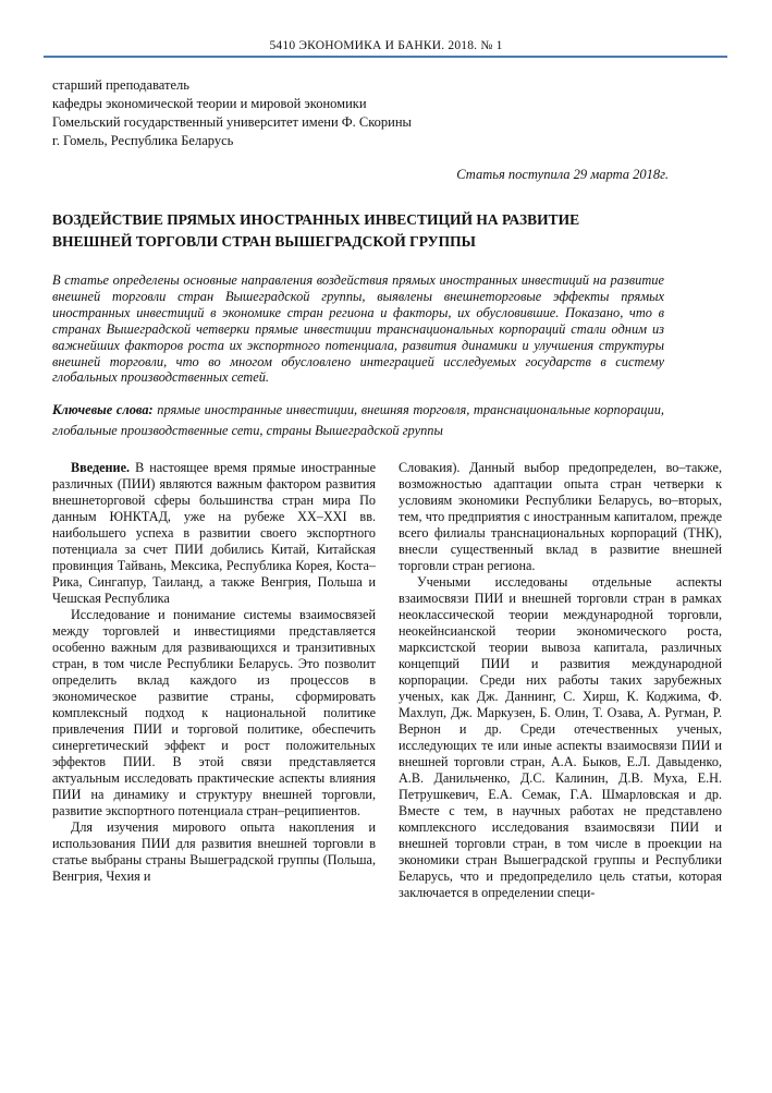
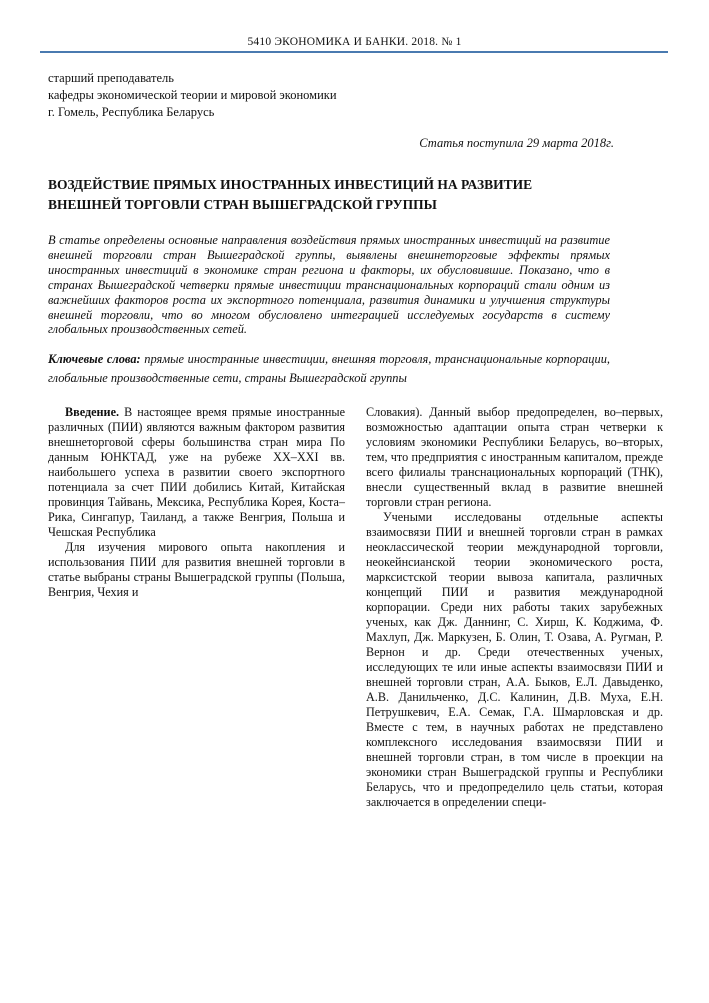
  5410 ЭКОНОМИКА И БАНКИ. 2018. № 1
  старший преподаватель
  кафедры экономической теории и мировой экономики
- Гомельский государственный университет имени Ф. Скорины
  г. Гомель, Республика Беларусь
  Статья поступила 29 марта 2018г.
  ВОЗДЕЙСТВИЕ ПРЯМЫХ ИНОСТРАННЫХ ИНВЕСТИЦИЙ НА РАЗВИТИЕ ВНЕШНЕЙ ТОРГОВЛИ СТРАН ВЫШЕГРАДСКОЙ ГРУППЫ
  В статье определены основные направления воздействия прямых иностранных инвестиций на развитие внешней торговли стран Вышеградской группы, выявлены внешнеторговые эффекты прямых иностранных инвестиций в экономике стран региона и факторы, их обусловившие. Показано, что в странах Вышеградской четверки прямые инвестиции транснациональных корпораций стали одним из важнейших факторов роста их экспортного потенциала, развития динамики и улучшения структуры внешней торговли, что во многом обусловлено интеграцией исследуемых государств в систему глобальных производственных сетей.
  Ключевые слова: прямые иностранные инвестиции, внешняя торговля, транснациональные корпорации, глобальные производственные сети, страны Вышеградской группы
  Введение. В настоящее время прямые иностранные различных (ПИИ) являются важным фактором развития внешнеторговой сферы большинства стран мира По данным ЮНКТАД, уже на рубеже XX–XXI вв. наибольшего успеха в развитии своего экспортного потенциала за счет ПИИ добились Китай, Китайская провинция Тайвань, Мексика, Республика Корея, Коста–Рика, Сингапур, Таиланд, а также Венгрия, Польша и Чешская Республика
- Исследование и понимание системы взаимосвязей между торговлей и инвестициями представляется особенно важным для развивающихся и транзитивных стран, в том числе Республики Беларусь. Это позволит определить вклад каждого из процессов в экономическое развитие страны, сформировать комплексный подход к национальной политике привлечения ПИИ и торговой политике, обеспечить синергетический эффект и рост положительных эффектов ПИИ. В этой связи представляется актуальным исследовать практические аспекты влияния ПИИ на динамику и структуру внешней торговли, развитие экспортного потенциала стран–реципиентов.
  Для изучения мирового опыта накопления и использования ПИИ для развития внешней торговли в статье выбраны страны Вышеградской группы (Польша, Венгрия, Чехия и
- Словакия). Данный выбор предопределен, во–также, возможностью адаптации опыта стран четверки к условиям экономики Республики Беларусь, во–вторых, тем, что предприятия с иностранным капиталом, прежде всего филиалы транснациональных корпораций (ТНК), внесли существенный вклад в развитие внешней торговли стран региона.
+ Словакия). Данный выбор предопределен, во–первых, возможностью адаптации опыта стран четверки к условиям экономики Республики Беларусь, во–вторых, тем, что предприятия с иностранным капиталом, прежде всего филиалы транснациональных корпораций (ТНК), внесли существенный вклад в развитие внешней торговли стран региона.
  Учеными исследованы отдельные аспекты взаимосвязи ПИИ и внешней торговли стран в рамках неоклассической теории международной торговли, неокейнсианской теории экономического роста, марксистской теории вывоза капитала, различных концепций ПИИ и развития международной корпорации. Среди них работы таких зарубежных ученых, как Дж. Даннинг, С. Хирш, К. Коджима, Ф. Махлуп, Дж. Маркузен, Б. Олин, Т. Озава, А. Ругман, Р. Вернон и др. Среди отечественных ученых, исследующих те или иные аспекты взаимосвязи ПИИ и внешней торговли стран, А.А. Быков, Е.Л. Давыденко, А.В. Данильченко, Д.С. Калинин, Д.В. Муха, Е.Н. Петрушкевич, Е.А. Семак, Г.А. Шмарловская и др. Вместе с тем, в научных работах не представлено комплексного исследования взаимосвязи ПИИ и внешней торговли стран, в том числе в проекции на экономики стран Вышеградской группы и Республики Беларусь, что и предопределило цель статьи, которая заключается в определении специ-
